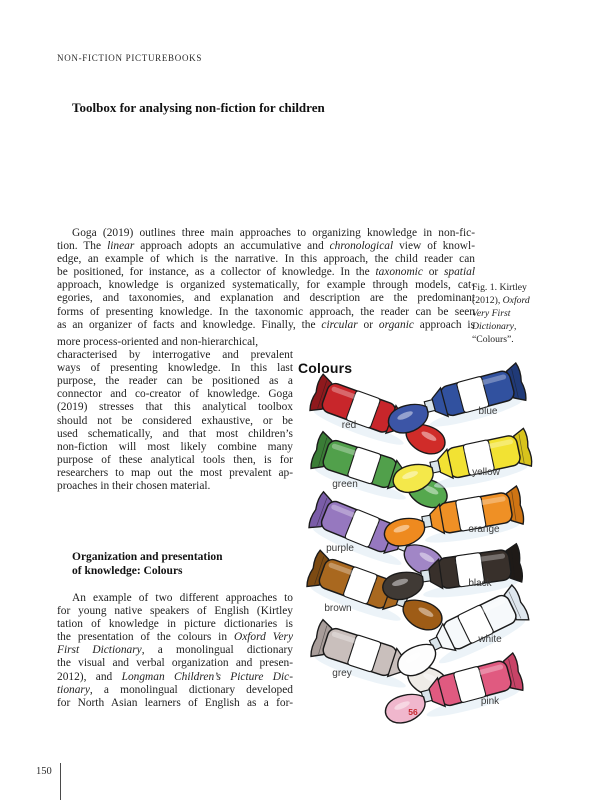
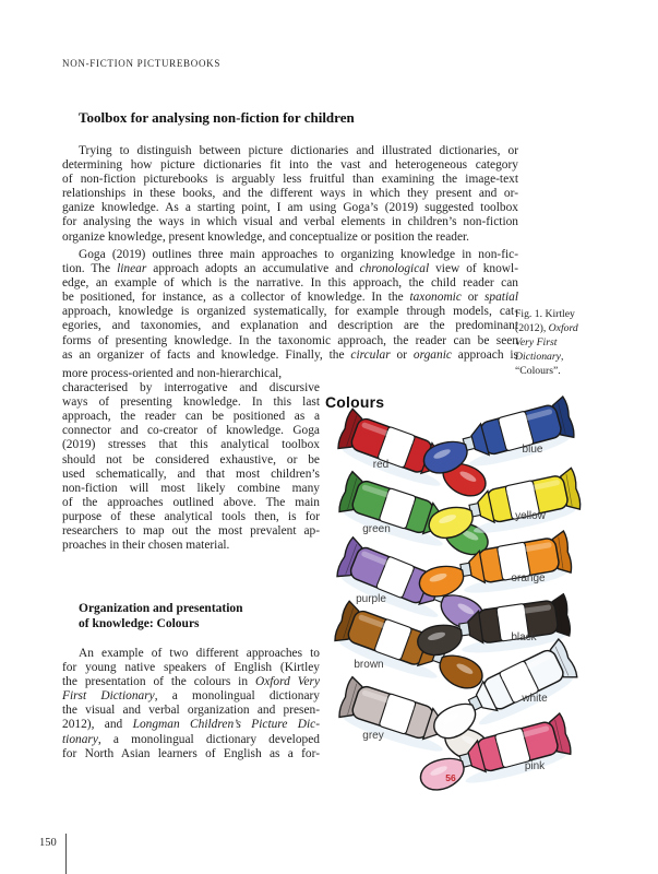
  NON-FICTION PICTUREBOOKS
  Toolbox for analysing non-fiction for children
+ Trying to distinguish between picture dictionaries and illustrated dictionaries, or
+ determining how picture dictionaries fit into the vast and heterogeneous category
+ of non-fiction picturebooks is arguably less fruitful than examining the image-text
+ relationships in these books, and the different ways in which they present and or-
+ ganize knowledge. As a starting point, I am using Goga’s (2019) suggested toolbox
+ for analysing the ways in which visual and verbal elements in children’s non-fiction
+ organize knowledge, present knowledge, and conceptualize or position the reader.
  Goga (2019) outlines three main approaches to organizing knowledge in non-fic-
  tion. The linear approach adopts an accumulative and chronological view of knowl-
  edge, an example of which is the narrative. In this approach, the child reader can
  be positioned, for instance, as a collector of knowledge. In the taxonomic or spatial
  approach, knowledge is organized systematically, for example through models, cat-
  egories, and taxonomies, and explanation and description are the predominant
  forms of presenting knowledge. In the taxonomic approach, the reader can be seen
  as an organizer of facts and knowledge. Finally, the circular or organic approach is
  more process-oriented and non-hierarchical,
- characterised by interrogative and prevalent
+ characterised by interrogative and discursive
  ways of presenting knowledge. In this last
- purpose, the reader can be positioned as a
+ approach, the reader can be positioned as a
  connector and co-creator of knowledge. Goga
  (2019) stresses that this analytical toolbox
  should not be considered exhaustive, or be
  used schematically, and that most children’s
  non-fiction will most likely combine many
+ of the approaches outlined above. The main
  purpose of these analytical tools then, is for
  researchers to map out the most prevalent ap-
  proaches in their chosen material.
  Organization and presentation
  of knowledge: Colours
  An example of two different approaches to
  for young native speakers of English (Kirtley
- tation of knowledge in picture dictionaries is
  the presentation of the colours in Oxford Very
  First Dictionary, a monolingual dictionary
  the visual and verbal organization and presen-
  2012), and Longman Children’s Picture Dic-
  tionary, a monolingual dictionary developed
  for North Asian learners of English as a for-
  Fig. 1. Kirtley
  (2012), Oxford
  Very First
  Dictionary,
  “Colours”.
  Colours
  56
  red
  blue
  green
  yellow
  purple
  orange
  brown
  black
  grey
  white
  pink
  150
